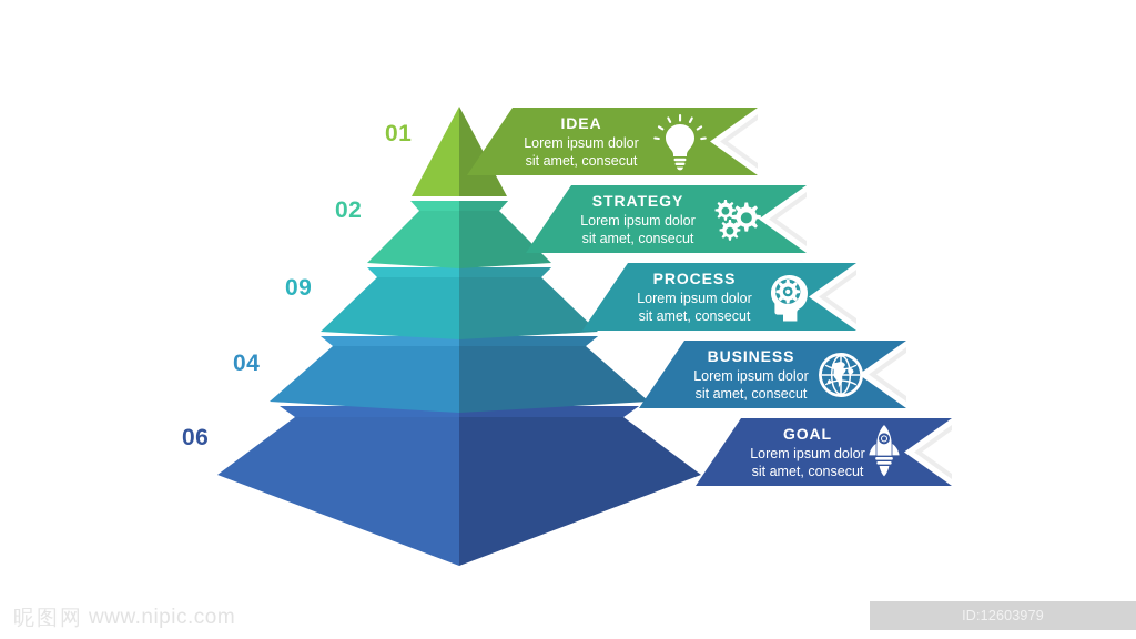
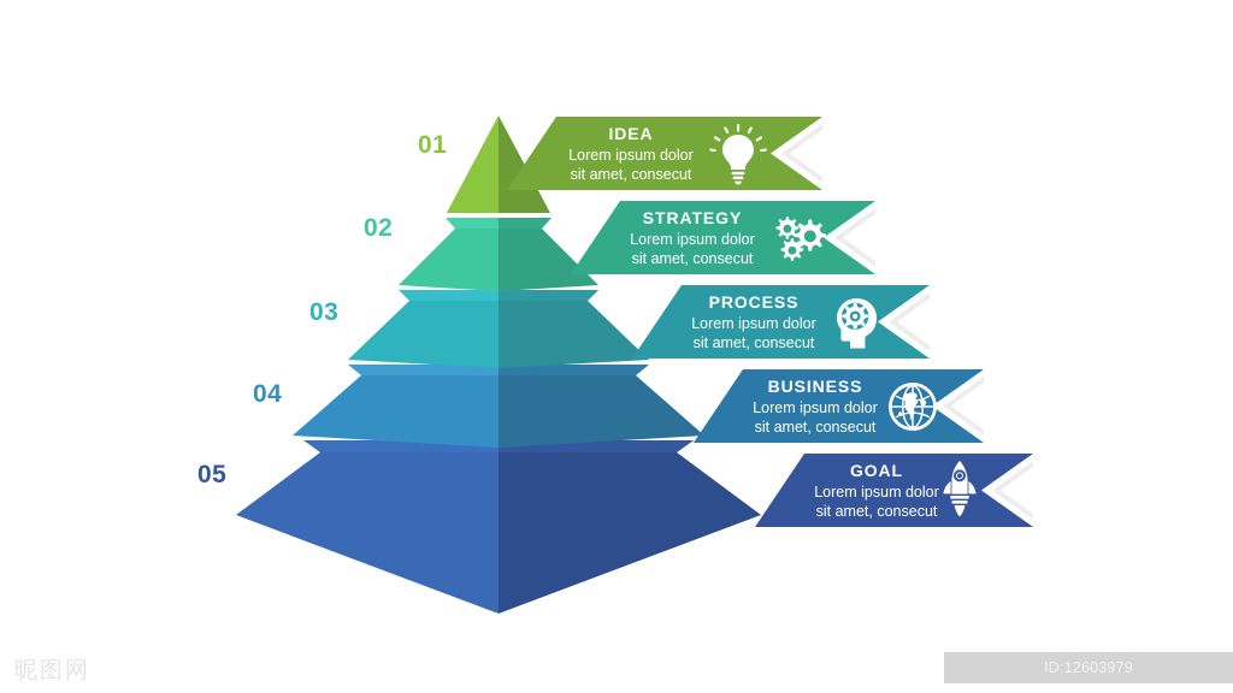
  01
  02
- 09
+ 03
  04
- 06
+ 05
  IDEA
  Lorem ipsum dolor
  sit amet, consecut
  STRATEGY
  Lorem ipsum dolor
  sit amet, consecut
  PROCESS
  Lorem ipsum dolor
  sit amet, consecut
  BUSINESS
  Lorem ipsum dolor
  sit amet, consecut
  GOAL
  Lorem ipsum dolor
  sit amet, consecut
  昵图网
- www.nipic.com
